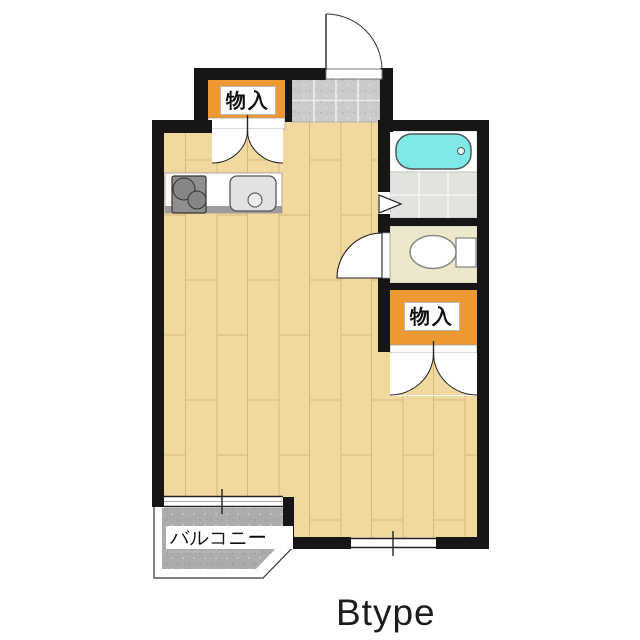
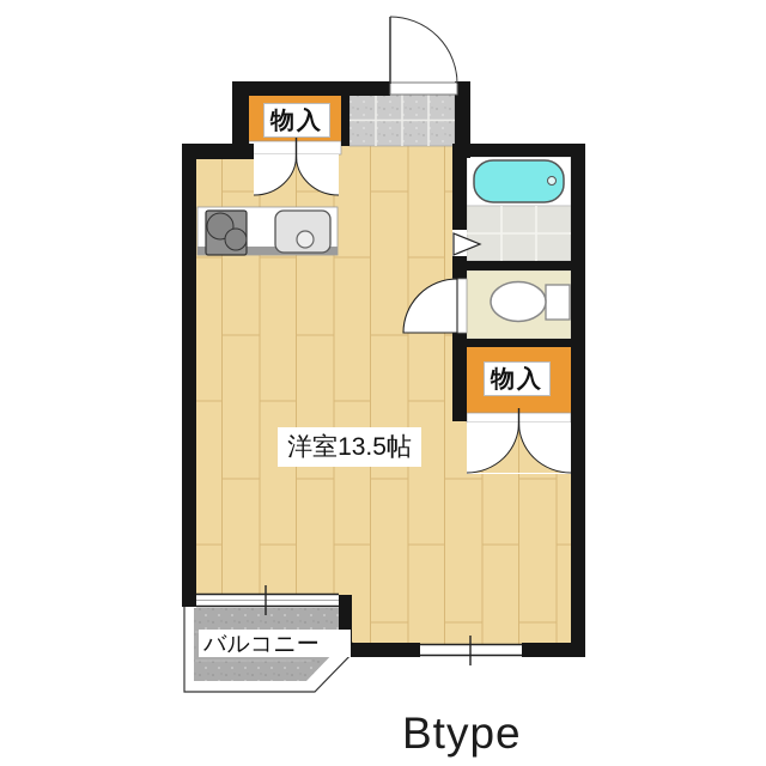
  物入
  物入
+ 洋室13.5帖
  バルコニー
  Btype
